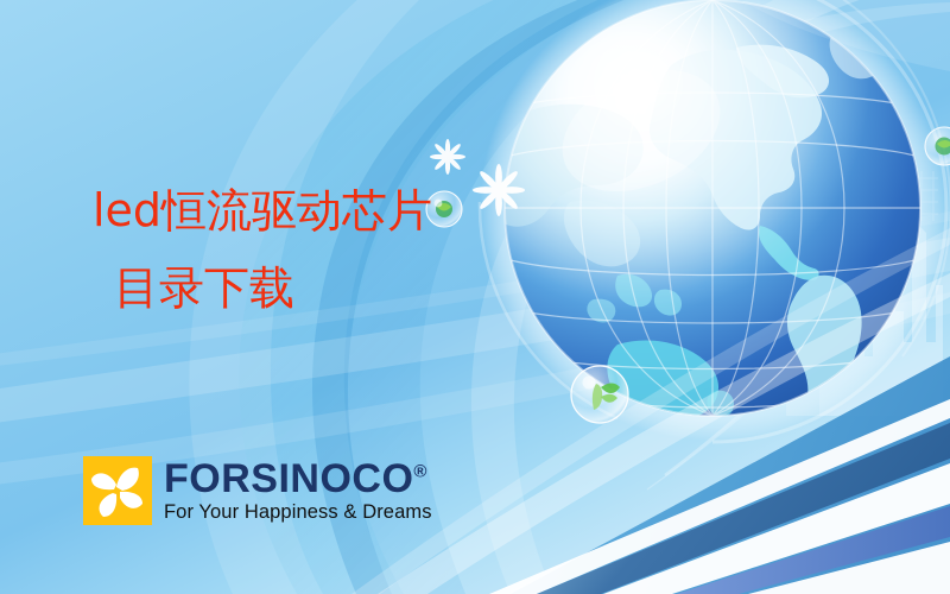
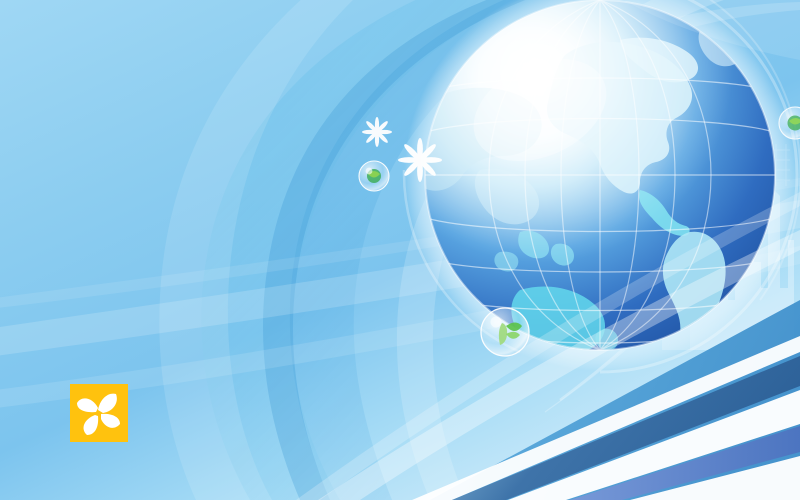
- led恒流驱动芯片
- 目录下载
- FORSINOCO®
- For Your Happiness & Dreams
